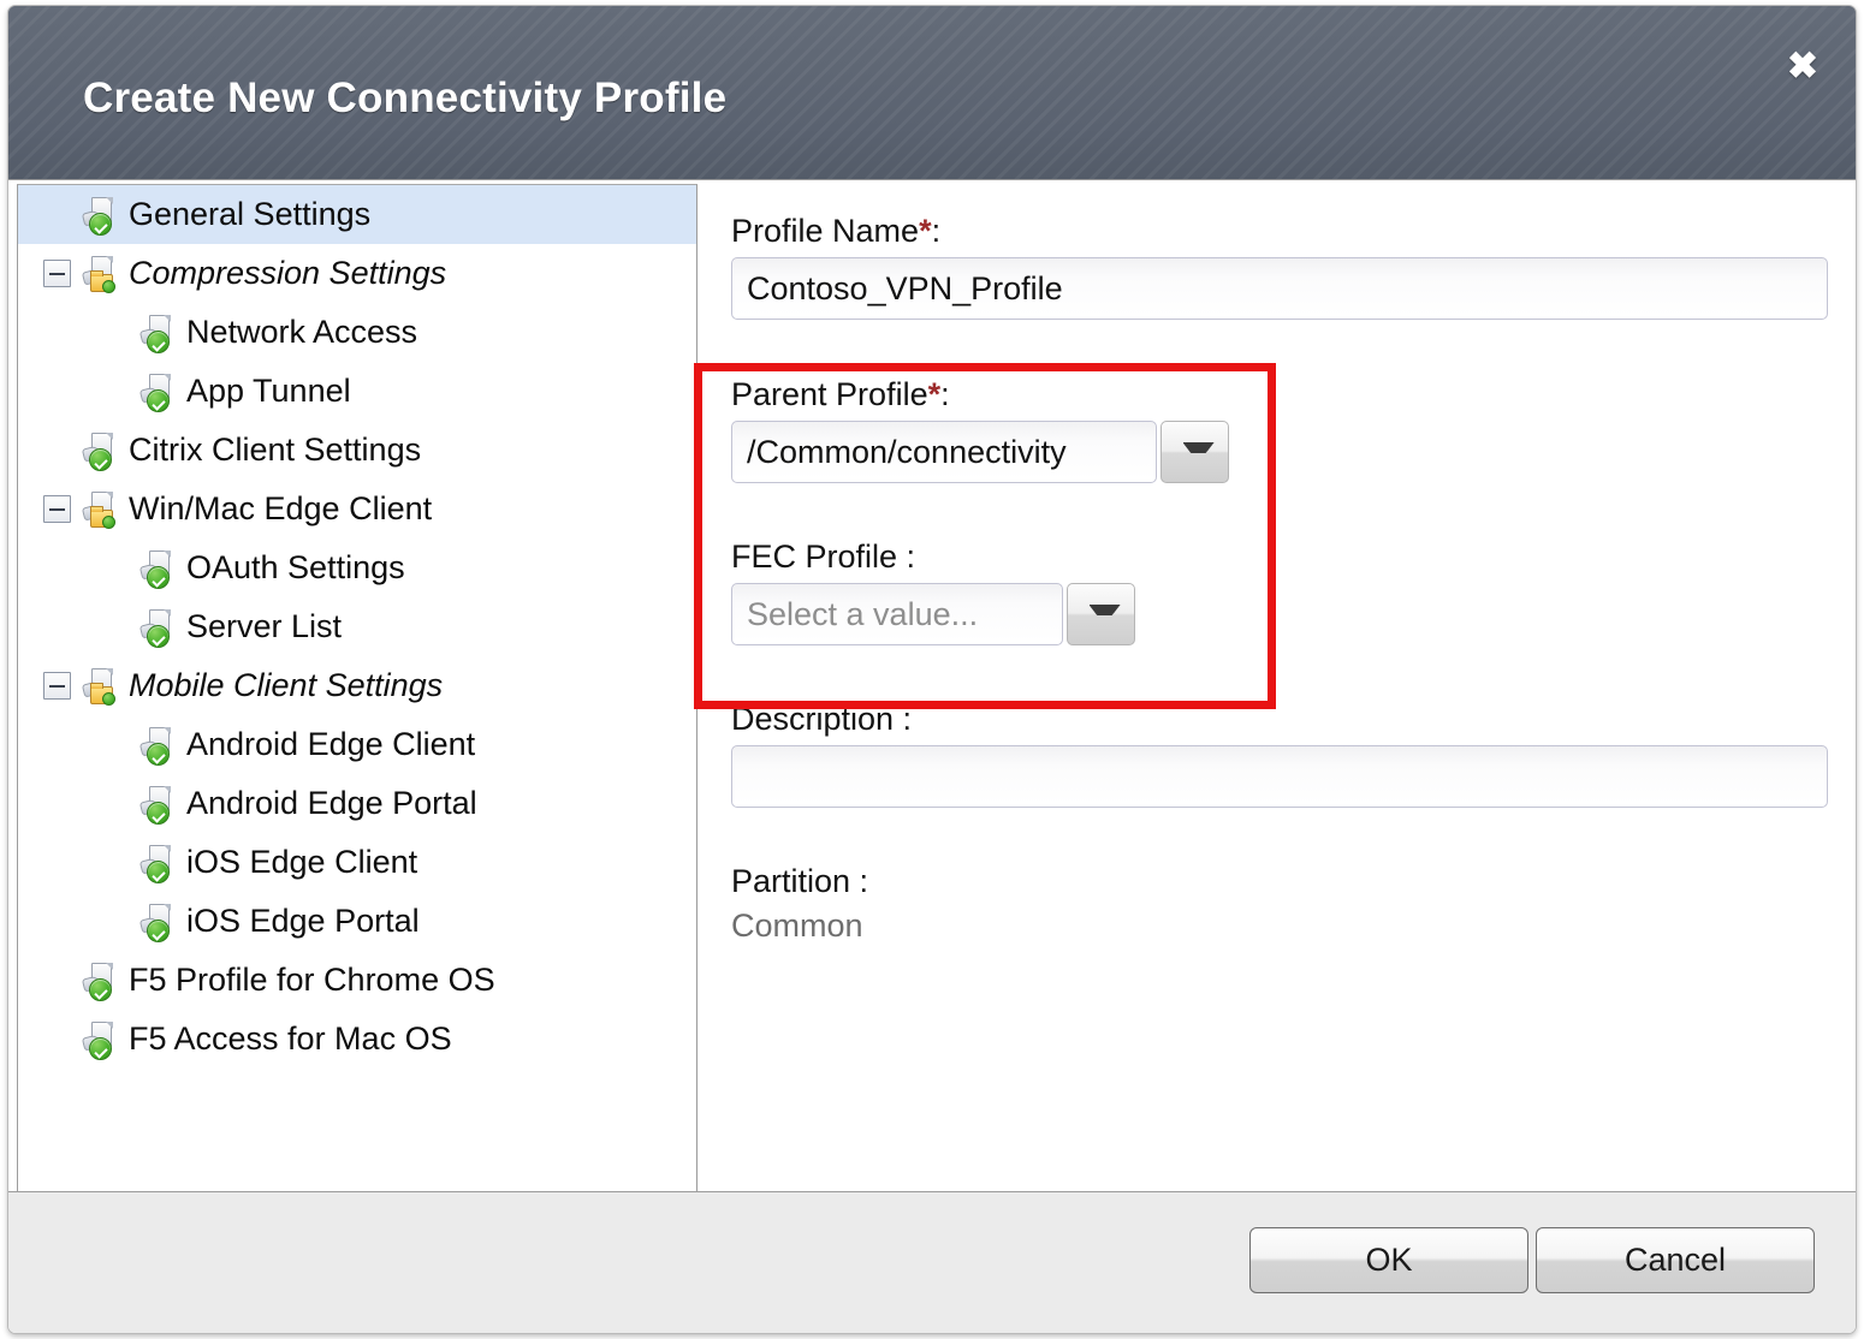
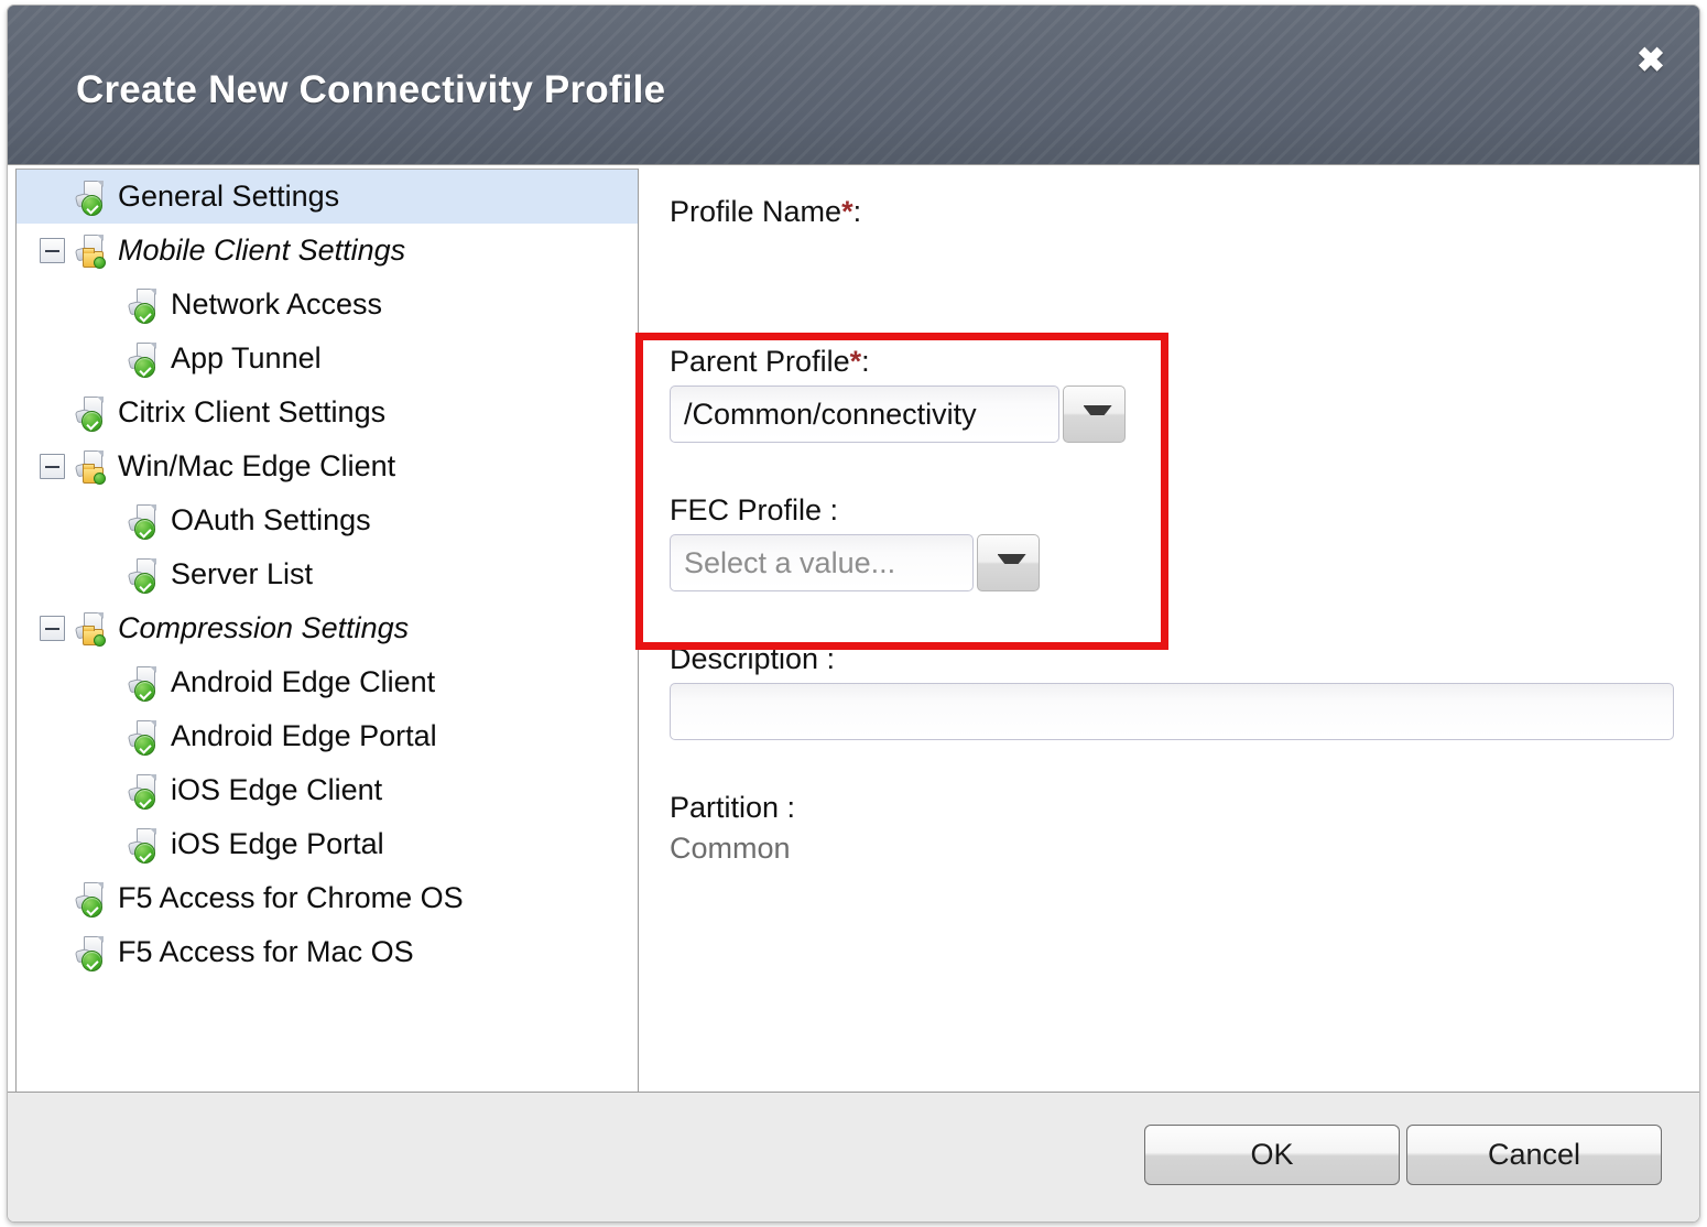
  Create New Connectivity Profile
  ✖
  General Settings
- Compression Settings
+ Mobile Client Settings
  Network Access
  App Tunnel
  Citrix Client Settings
  Win/Mac Edge Client
  OAuth Settings
  Server List
- Mobile Client Settings
+ Compression Settings
  Android Edge Client
  Android Edge Portal
  iOS Edge Client
  iOS Edge Portal
- F5 Profile for Chrome OS
+ F5 Access for Chrome OS
  F5 Access for Mac OS
  Profile Name*:
- Contoso_VPN_Profile
  Parent Profile*:
  /Common/connectivity
  FEC Profile :
  Select a value...
  Description :
  Partition :
  Common
  OK
  Cancel
